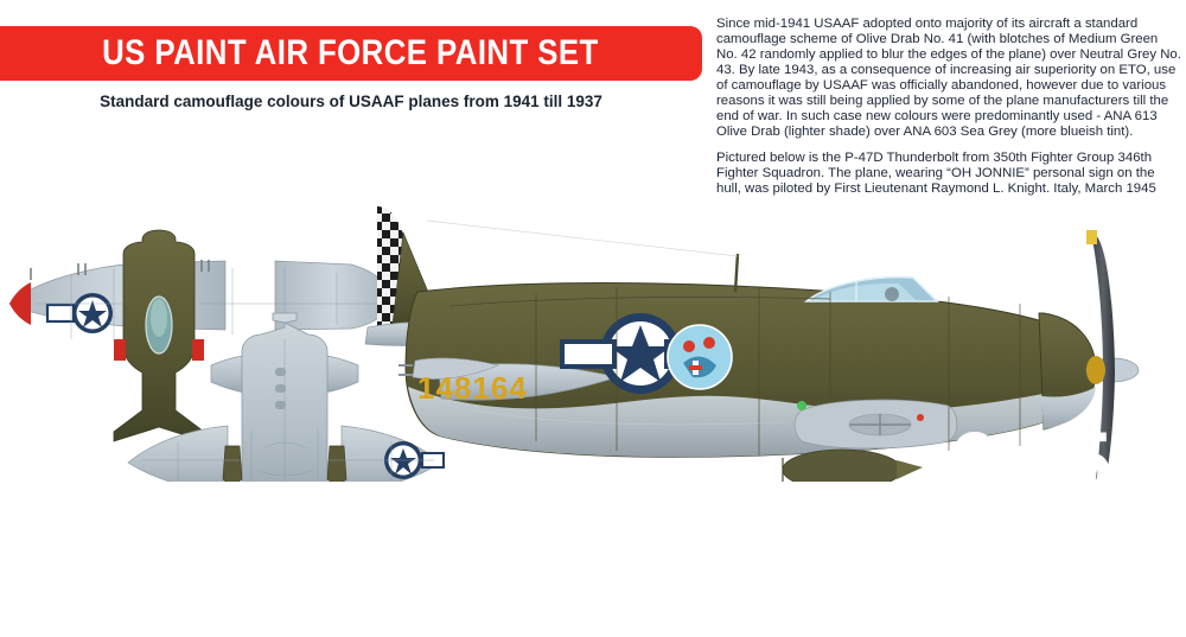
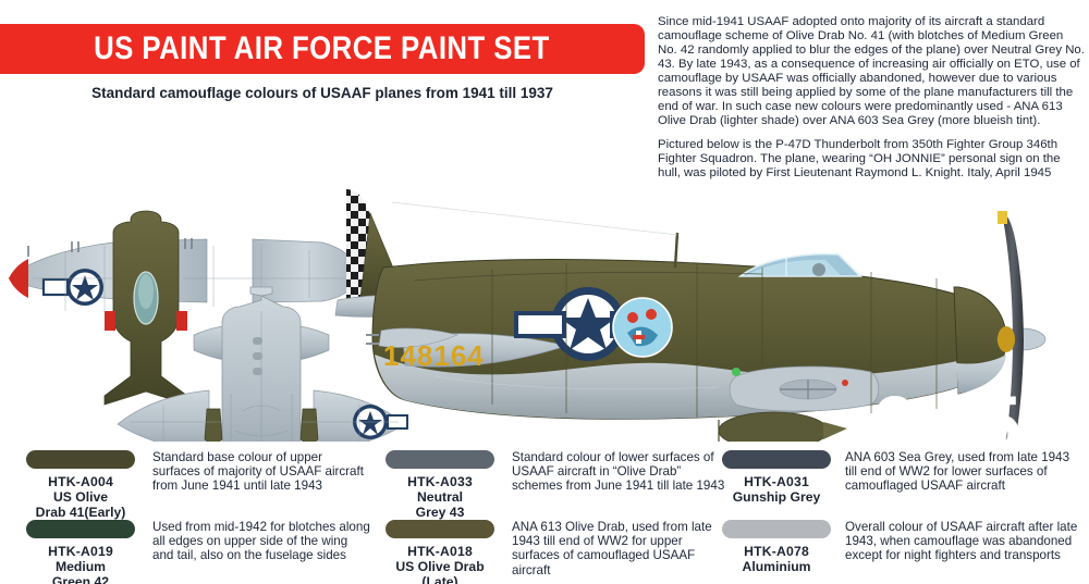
  US PAINT AIR FORCE PAINT SET
  Standard camouflage colours of USAAF planes from 1941 till 1937
- Since mid-1941 USAAF adopted onto majority of its aircraft a standard camouflage scheme of Olive Drab No. 41 (with blotches of Medium Green No. 42 randomly applied to blur the edges of the plane) over Neutral Grey No. 43. By late 1943, as a consequence of increasing air superiority on ETO, use of camouflage by USAAF was officially abandoned, however due to various reasons it was still being applied by some of the plane manufacturers till the end of war. In such case new colours were predominantly used - ANA 613 Olive Drab (lighter shade) over ANA 603 Sea Grey (more blueish tint).
+ Since mid-1941 USAAF adopted onto majority of its aircraft a standard camouflage scheme of Olive Drab No. 41 (with blotches of Medium Green No. 42 randomly applied to blur the edges of the plane) over Neutral Grey No. 43. By late 1943, as a consequence of increasing air officially on ETO, use of camouflage by USAAF was officially abandoned, however due to various reasons it was still being applied by some of the plane manufacturers till the end of war. In such case new colours were predominantly used - ANA 613 Olive Drab (lighter shade) over ANA 603 Sea Grey (more blueish tint).
- Pictured below is the P-47D Thunderbolt from 350th Fighter Group 346th Fighter Squadron. The plane, wearing “OH JONNIE” personal sign on the hull, was piloted by First Lieutenant Raymond L. Knight. Italy, March 1945
+ Pictured below is the P-47D Thunderbolt from 350th Fighter Group 346th Fighter Squadron. The plane, wearing “OH JONNIE” personal sign on the hull, was piloted by First Lieutenant Raymond L. Knight. Italy, April 1945
  148164
  6D5
+ HTK-A004
+ US Olive
+ Drab 41(Early)
+ Standard base colour of upper surfaces of majority of USAAF aircraft from June 1941 until late 1943
+ HTK-A019
+ Medium
+ Green 42
+ Used from mid-1942 for blotches along all edges on upper side of the wing and tail, also on the fuselage sides
+ HTK-A033
+ Neutral
+ Grey 43
+ Standard colour of lower surfaces of USAAF aircraft in “Olive Drab” schemes from June 1941 till late 1943
+ HTK-A018
+ US Olive Drab
+ (Late)
+ ANA 613 Olive Drab, used from late 1943 till end of WW2 for upper surfaces of camouflaged USAAF aircraft
+ HTK-A031
+ Gunship Grey
+ ANA 603 Sea Grey, used from late 1943 till end of WW2 for lower surfaces of camouflaged USAAF aircraft
+ HTK-A078
+ Aluminium
+ Overall colour of USAAF aircraft after late 1943, when camouflage was abandoned except for night fighters and transports
